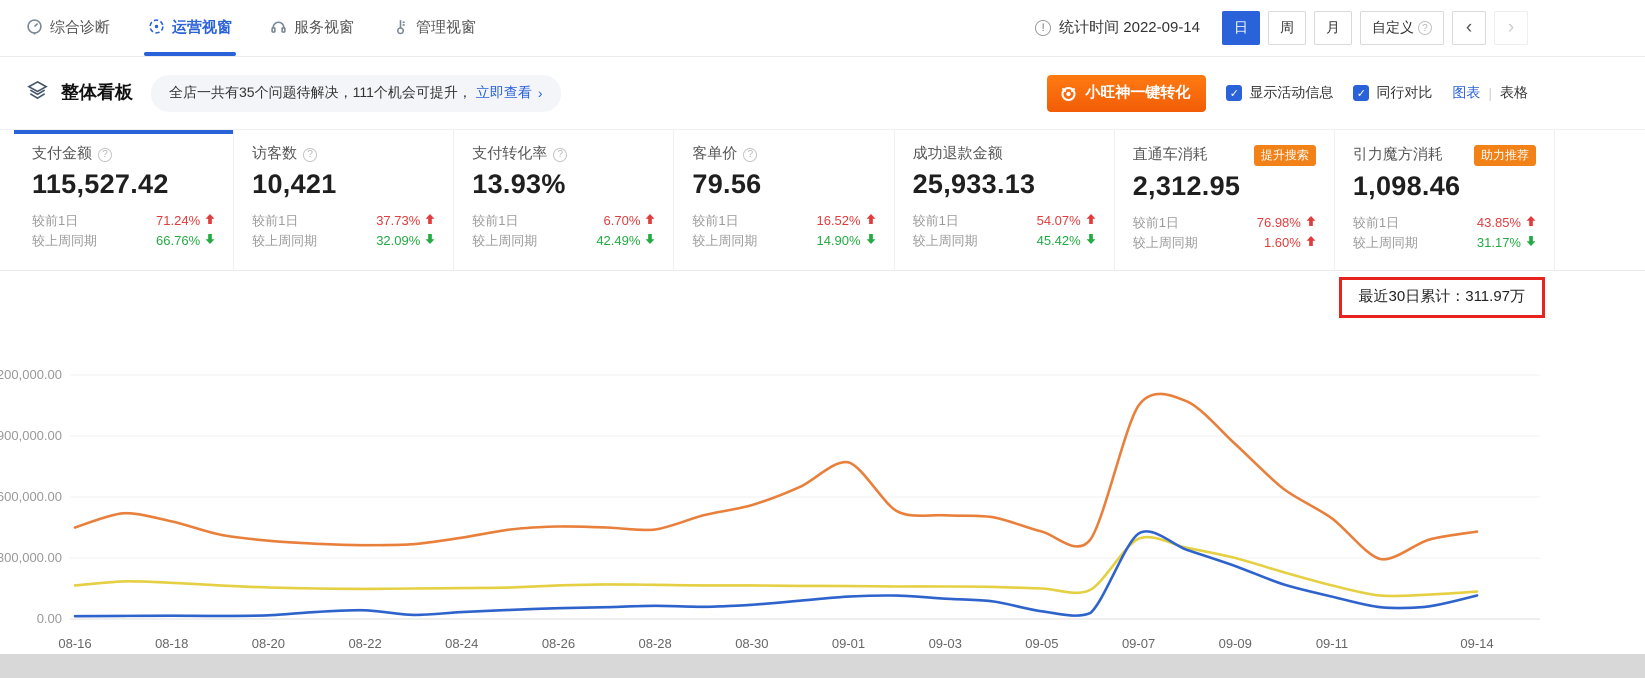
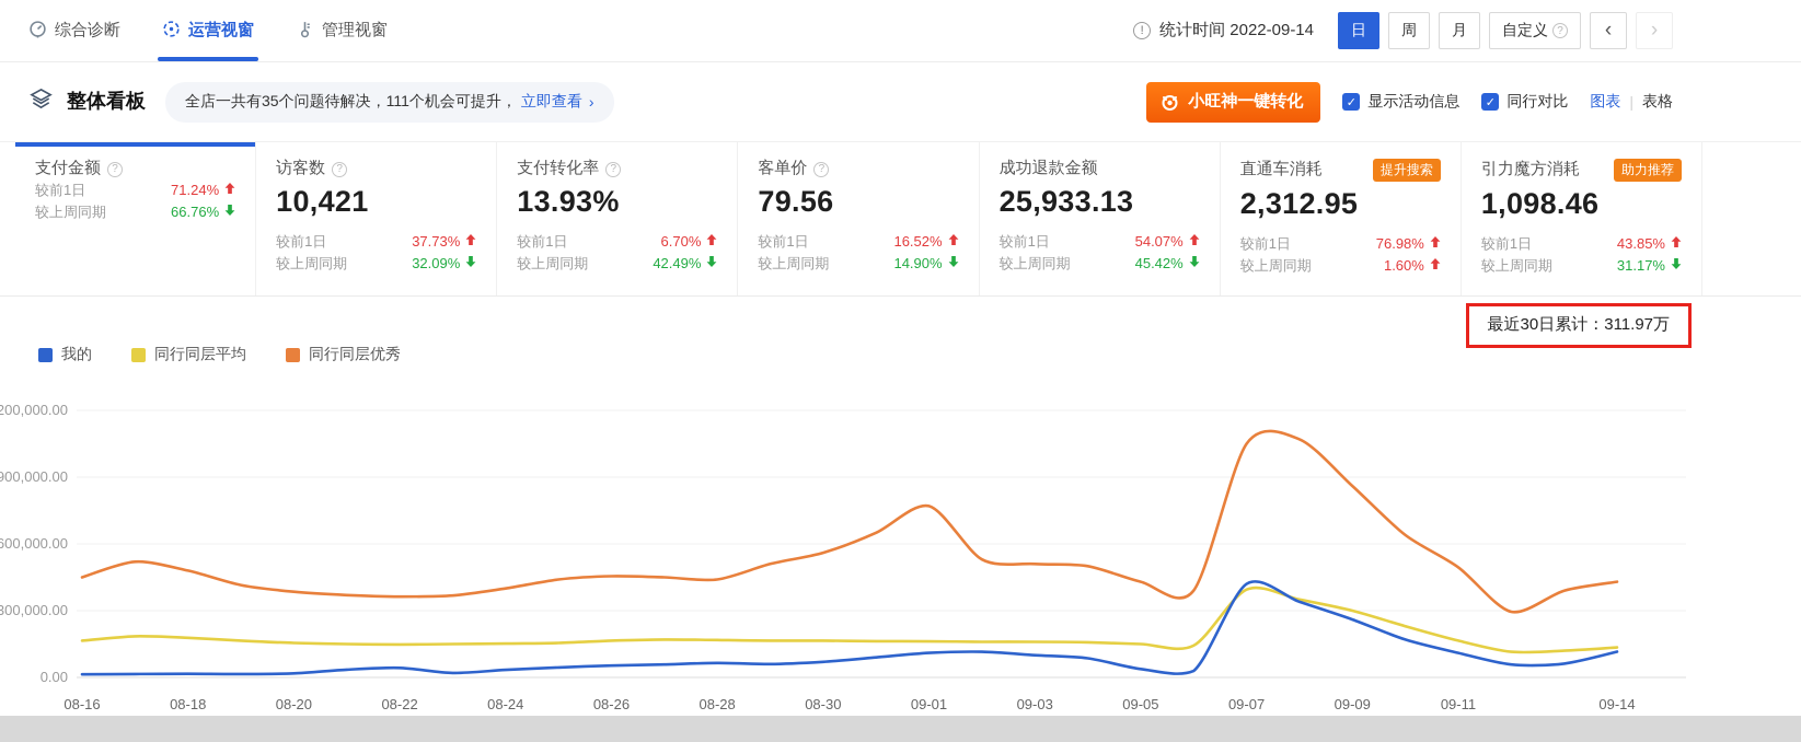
  综合诊断
  运营视窗
- 服务视窗
  管理视窗
  !
  统计时间 2022-09-14
  日
  周
  月
  自定义
  ?
  ‹
  ›
  整体看板
  全店一共有35个问题待解决，111个机会可提升，
  立即查看
  ›
  小旺神一键转化
  ✓
  显示活动信息
  ✓
  同行对比
  图表
  |
  表格
  支付金额
  ?
- 115,527.42
  较前1日
  71.24%
  较上周同期
  66.76%
  访客数
  ?
  10,421
  较前1日
  37.73%
  较上周同期
  32.09%
  支付转化率
  ?
  13.93%
  较前1日
  6.70%
  较上周同期
  42.49%
  客单价
  ?
  79.56
  较前1日
  16.52%
  较上周同期
  14.90%
  成功退款金额
  25,933.13
  较前1日
  54.07%
  较上周同期
  45.42%
  直通车消耗
  提升搜索
  2,312.95
  较前1日
  76.98%
  较上周同期
  1.60%
  引力魔方消耗
  助力推荐
  1,098.46
  较前1日
  43.85%
  较上周同期
  31.17%
+ 我的
+ 同行同层平均
+ 同行同层优秀
  最近30日累计：311.97万
  0.00
  300,000.00
  600,000.00
  900,000.00
  200,000.00
  08-16
  08-18
  08-20
  08-22
  08-24
  08-26
  08-28
  08-30
  09-01
  09-03
  09-05
  09-07
  09-09
  09-11
  09-14
